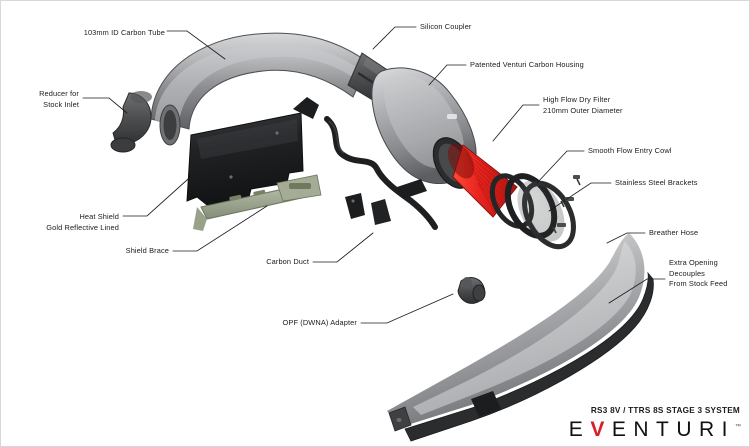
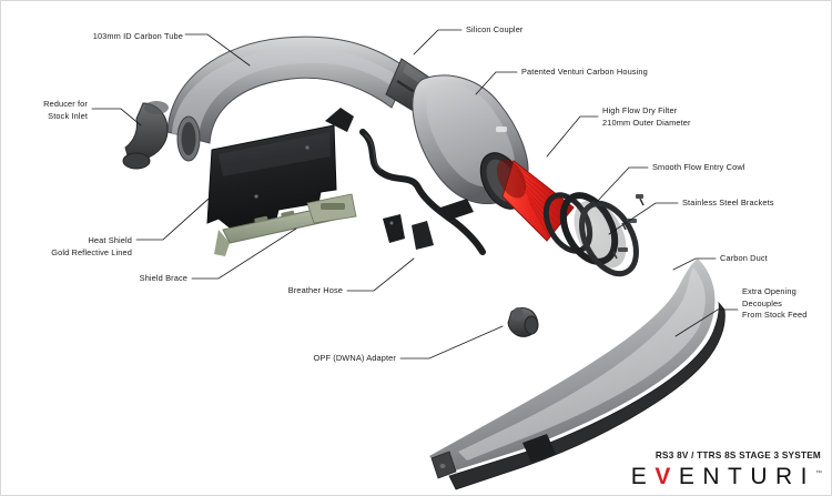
  103mm ID Carbon Tube
  Reducer for
  Stock Inlet
  Heat Shield
  Gold Reflective Lined
  Shield Brace
- Carbon Duct
+ Breather Hose
  OPF (DWNA) Adapter
  Silicon Coupler
  Patented Venturi Carbon Housing
  High Flow Dry Filter
  210mm Outer Diameter
  Smooth Flow Entry Cowl
  Stainless Steel Brackets
- Breather Hose
+ Carbon Duct
  Extra Opening
  Decouples
  From Stock Feed
  RS3 8V / TTRS 8S STAGE 3 SYSTEM
  EVENTURI
